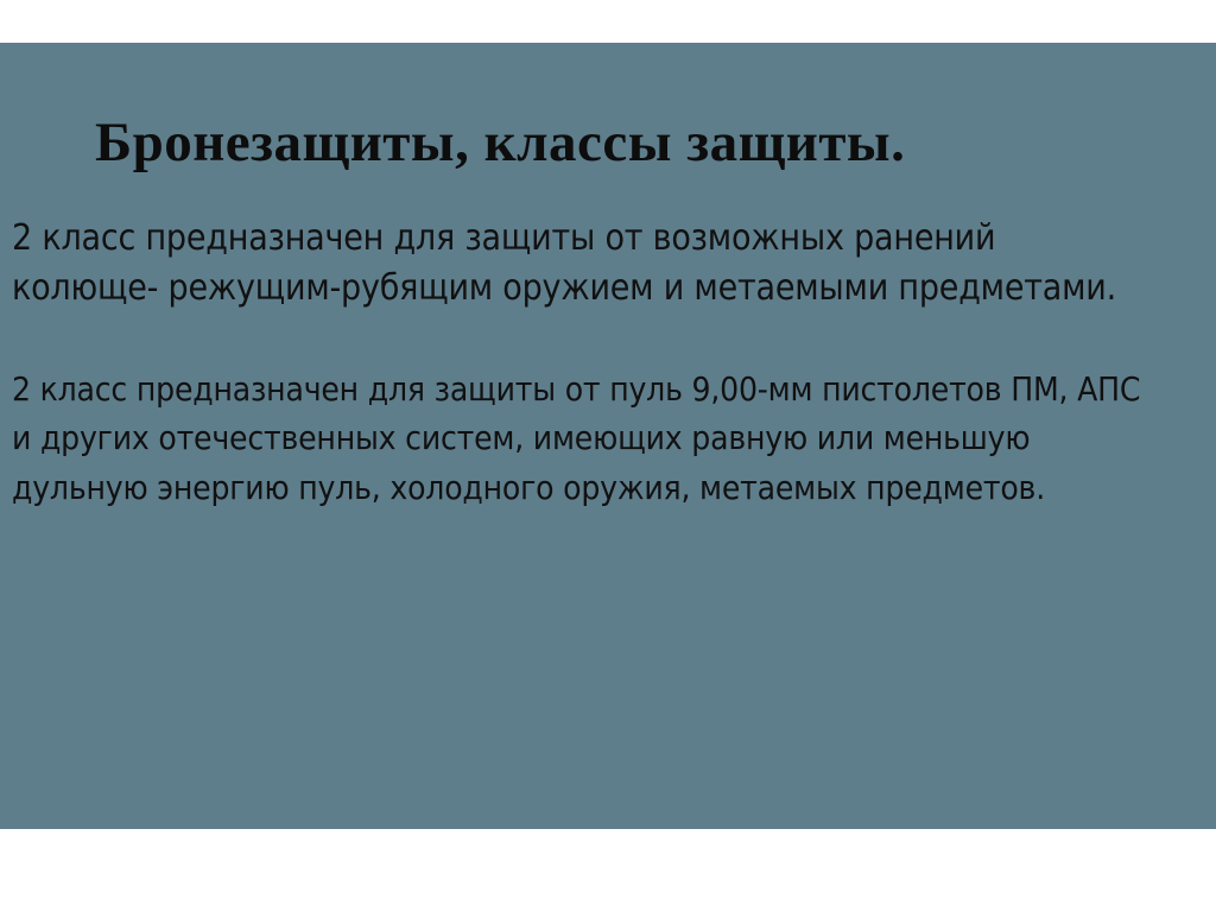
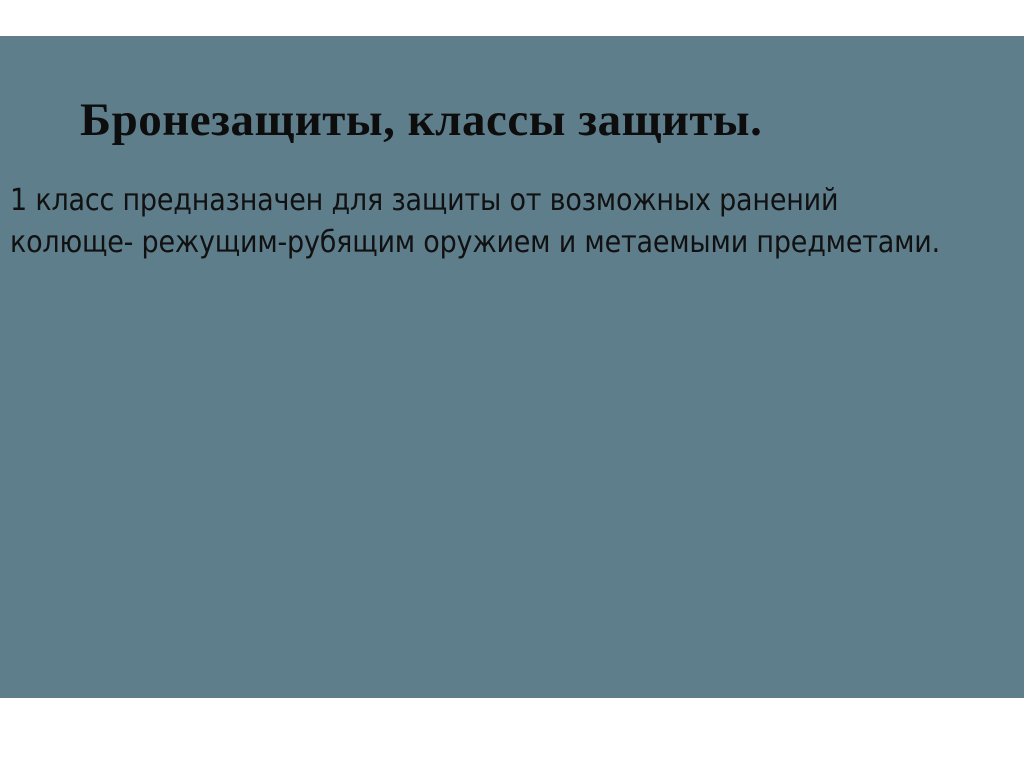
  Бронезащиты, классы защиты.
- 2 класс предназначен для защиты от возможных ранений колюще- режущим-рубящим оружием и метаемыми предметами.
+ 1 класс предназначен для защиты от возможных ранений колюще- режущим-рубящим оружием и метаемыми предметами.
- 2 класс предназначен для защиты от пуль 9,00-мм пистолетов ПМ, АПС и других отечественных систем, имеющих равную или меньшую дульную энергию пуль, холодного оружия, метаемых предметов.
